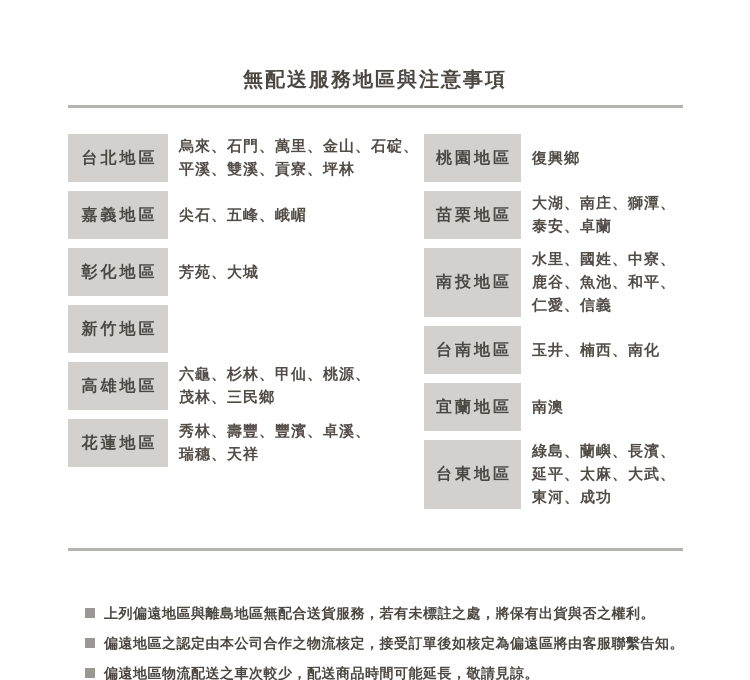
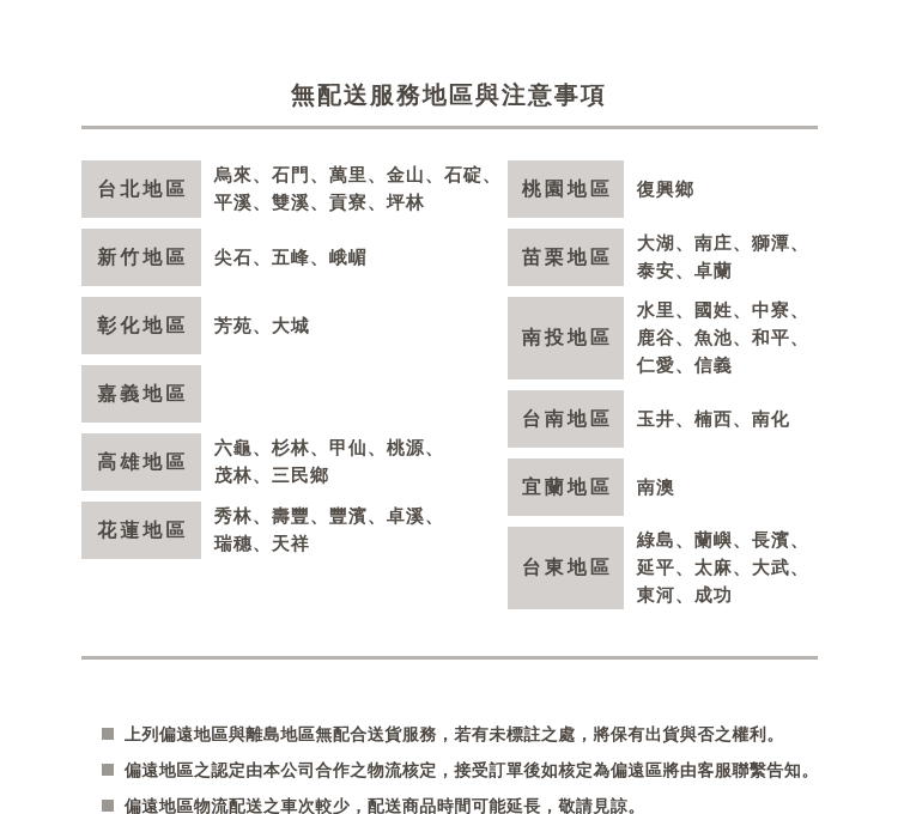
  無配送服務地區與注意事項
  台北地區
  烏來、石門、萬里、金山、石碇、
  平溪、雙溪、貢寮、坪林
- 嘉義地區
+ 新竹地區
  尖石、五峰、峨嵋
  彰化地區
  芳苑、大城
- 新竹地區
+ 嘉義地區
  高雄地區
  六龜、杉林、甲仙、桃源、
  茂林、三民鄉
  花蓮地區
  秀林、壽豐、豐濱、卓溪、
  瑞穗、天祥
  桃園地區
  復興鄉
  苗栗地區
  大湖、南庄、獅潭、
  泰安、卓蘭
  南投地區
  水里、國姓、中寮、
  鹿谷、魚池、和平、
  仁愛、信義
  台南地區
  玉井、楠西、南化
  宜蘭地區
  南澳
  台東地區
  綠島、蘭嶼、長濱、
  延平、太麻、大武、
  東河、成功
  上列偏遠地區與離島地區無配合送貨服務，若有未標註之處，將保有出貨與否之權利。
  偏遠地區之認定由本公司合作之物流核定，接受訂單後如核定為偏遠區將由客服聯繫告知。
  偏遠地區物流配送之車次較少，配送商品時間可能延長，敬請見諒。
